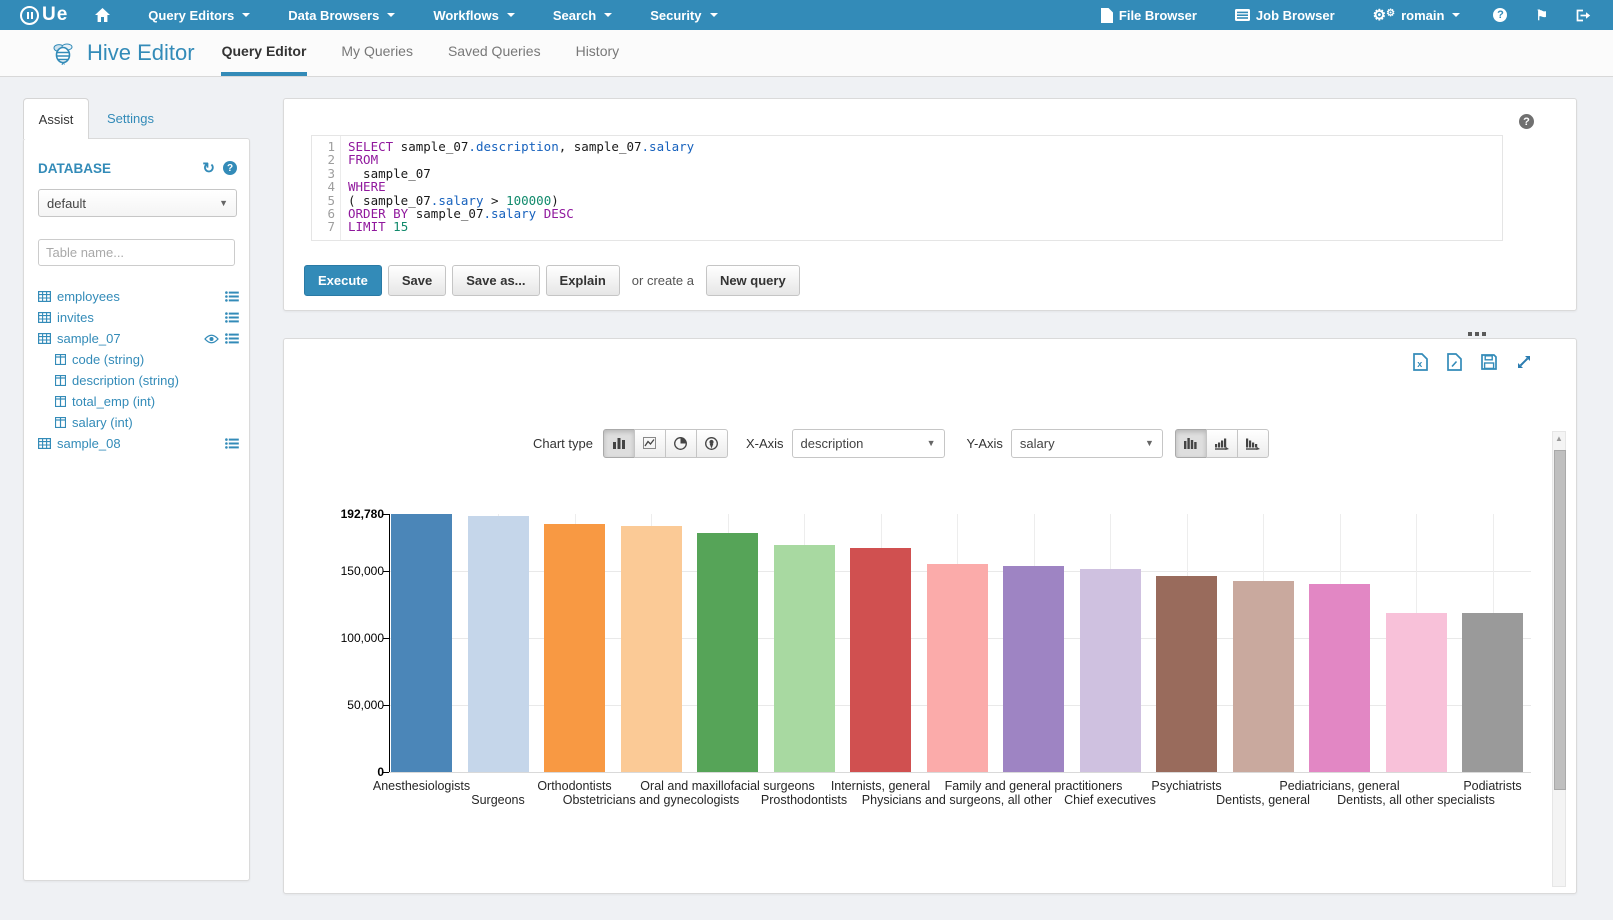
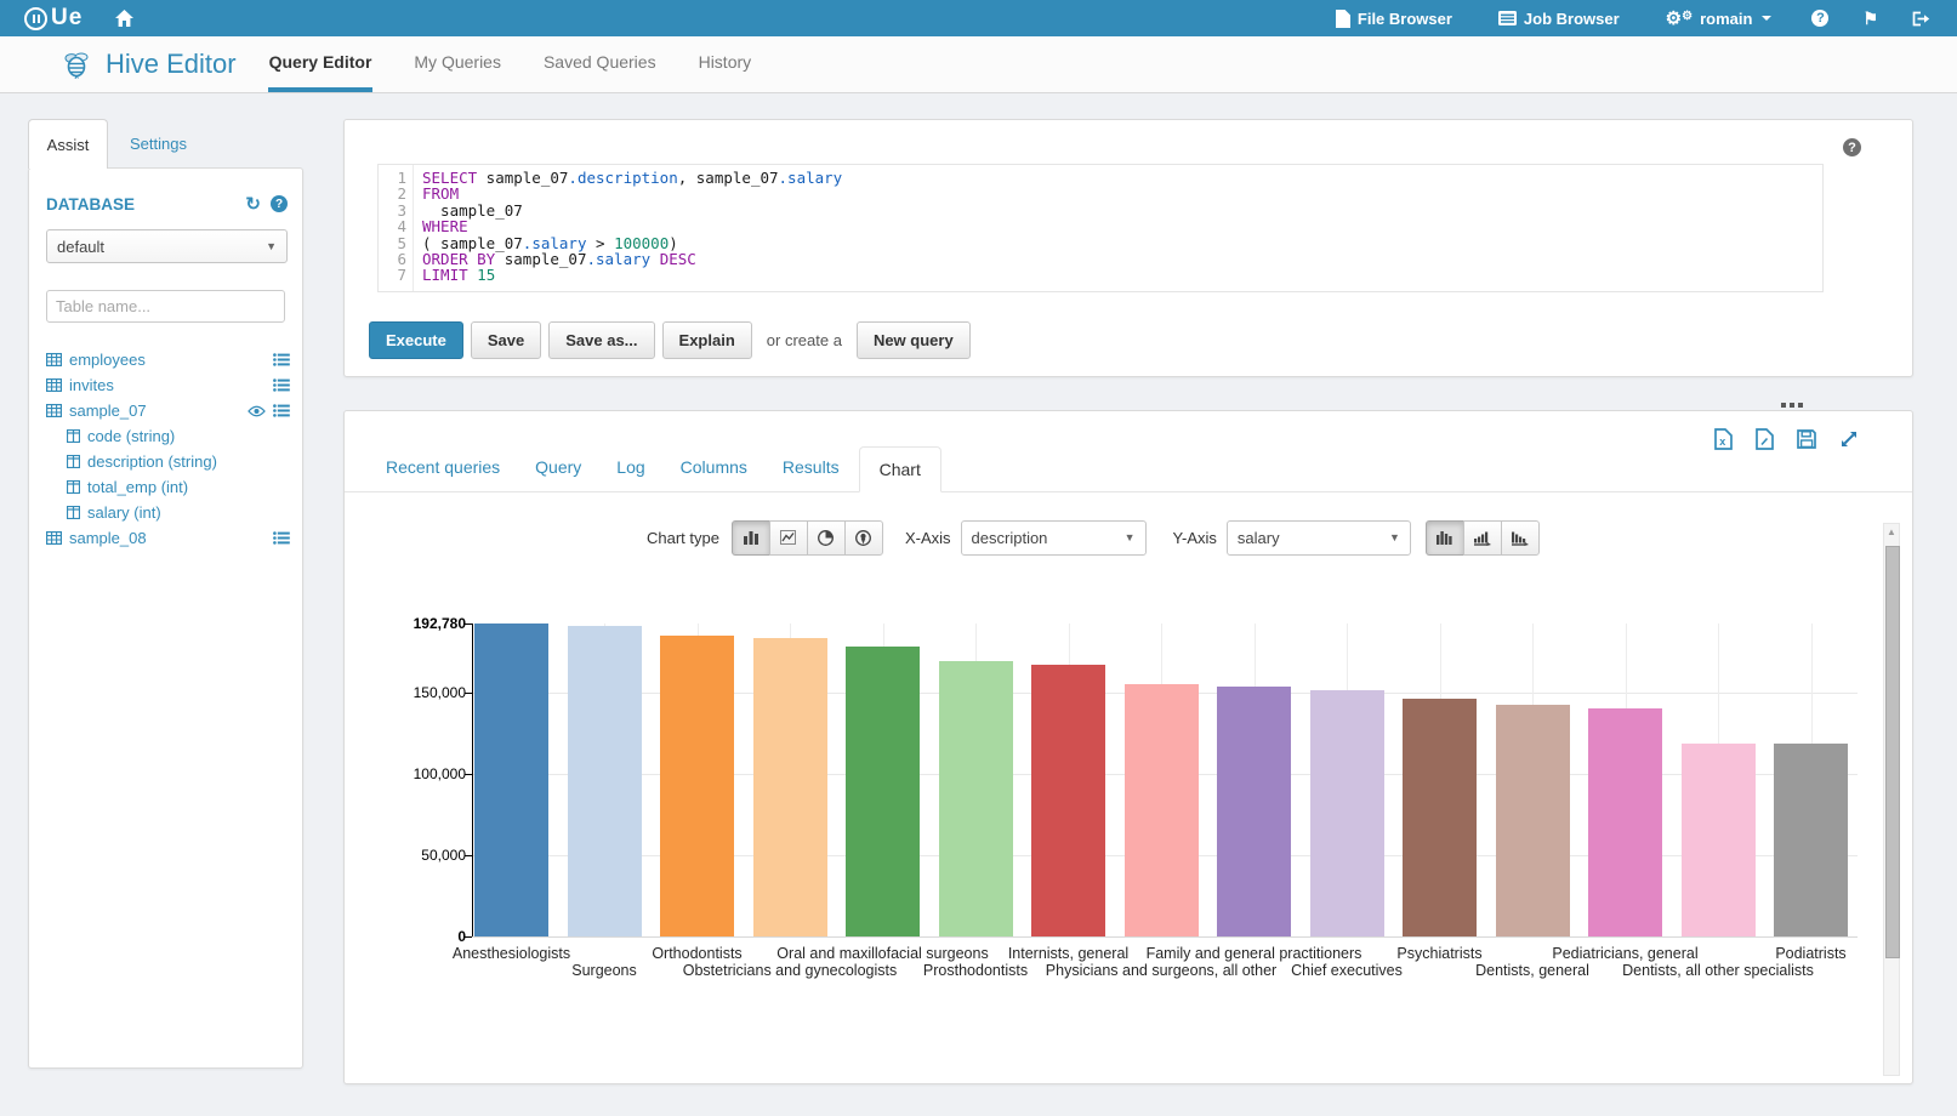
  Ue
- Query Editors
- Data Browsers
- Workflows
- Search
- Security
  File Browser
  Job Browser
  ⚙⚙
  romain
  ?
  ⚑
  Hive Editor
  Query Editor
  My Queries
  Saved Queries
  History
  Assist
  Settings
  DATABASE
  ↻
  ?
  default
  ▼
  Table name...
  employees
  invites
  sample_07
  code (string)
  description (string)
  total_emp (int)
  salary (int)
  sample_08
  ?
  1
  2
  3
  4
  5
  6
  7
  SELECT sample_07.description, sample_07.salary
  FROM
  sample_07
  WHERE
  ( sample_07.salary > 100000)
  ORDER BY sample_07.salary DESC
  LIMIT 15
  Execute
  Save
  Save as...
  Explain
  or create a
  New query
  x
+ Recent queries
+ Query
+ Log
+ Columns
+ Results
+ Chart
  Chart type
  X-Axis
  description
  ▼
  Y-Axis
  salary
  ▼
  0
  50,000
  100,000
  150,000
  192,780
  Anesthesiologists
  Surgeons
  Orthodontists
  Obstetricians and gynecologists
  Oral and maxillofacial surgeons
  Prosthodontists
  Internists, general
  Physicians and surgeons, all other
  Family and general practitioners
  Chief executives
  Psychiatrists
  Dentists, general
  Pediatricians, general
  Dentists, all other specialists
  Podiatrists
  ▲
